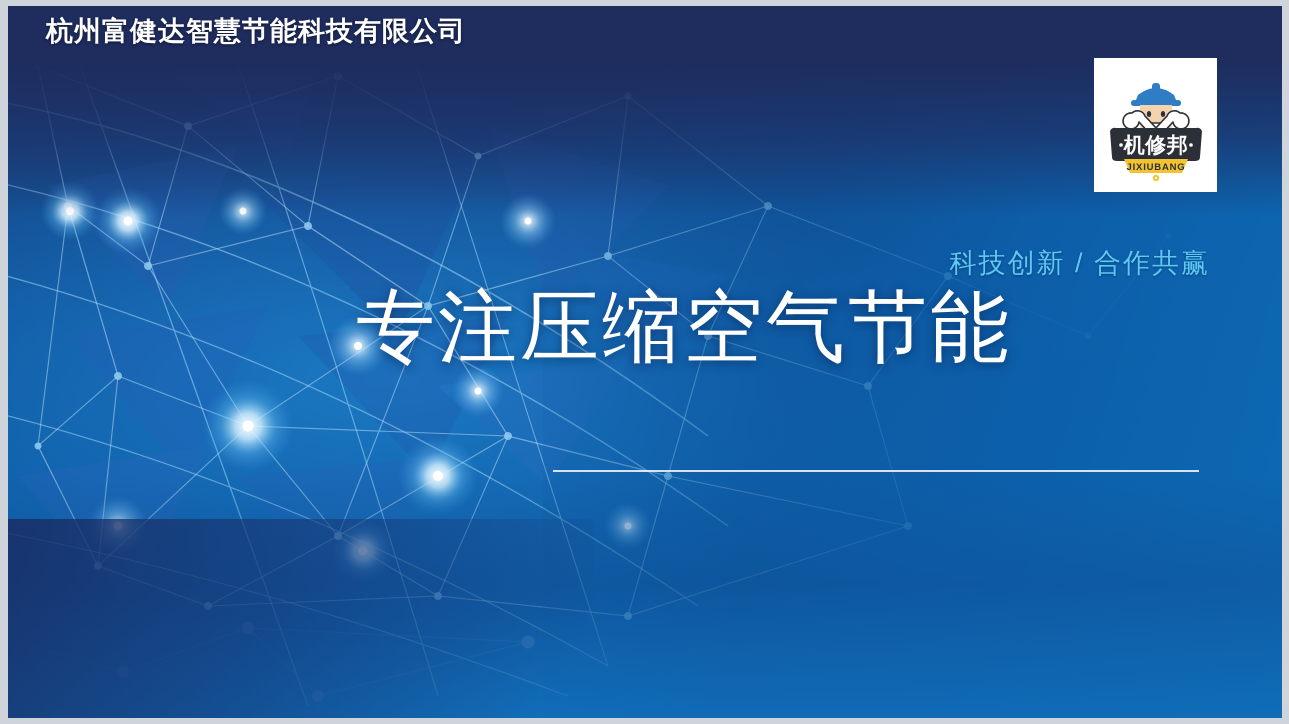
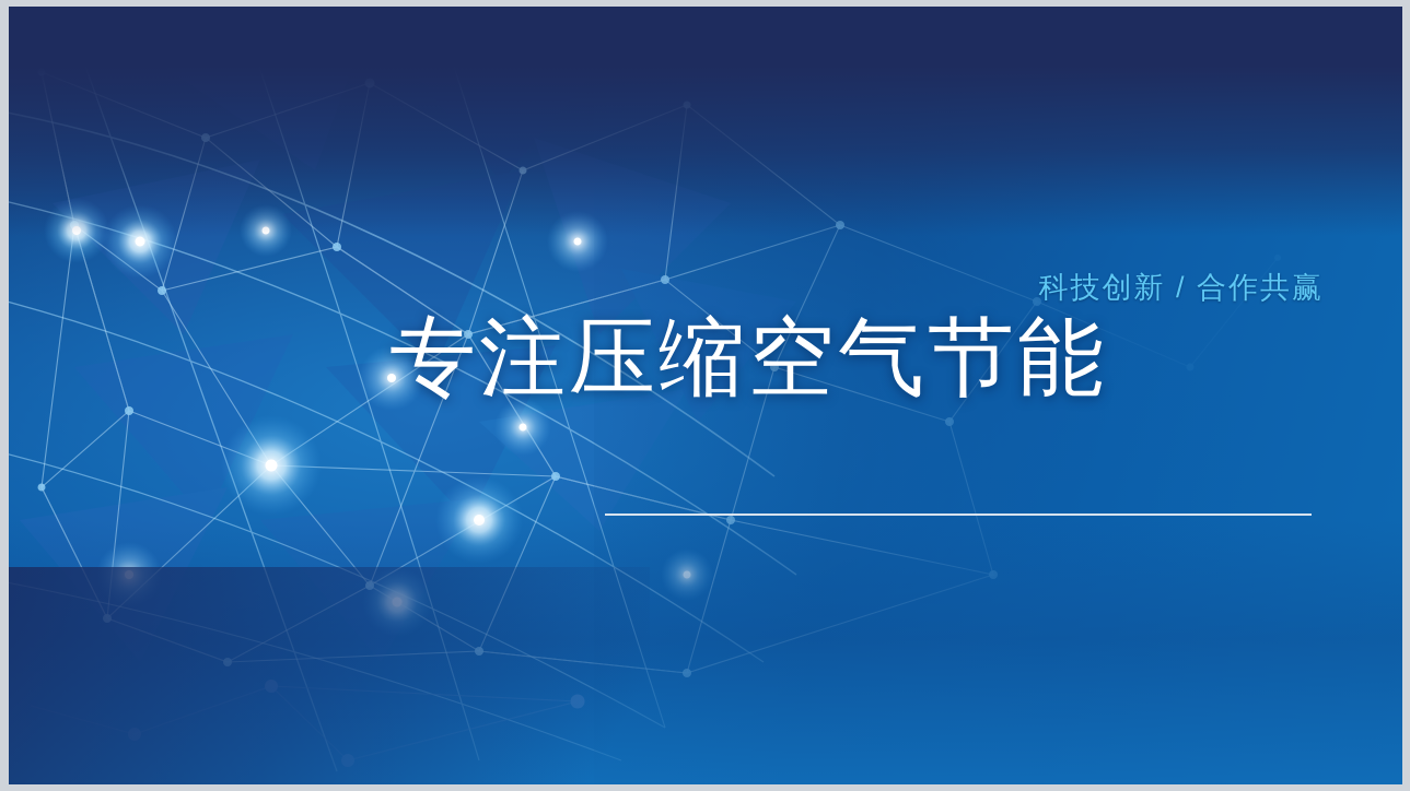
- 杭州富健达智慧节能科技有限公司
- 机修邦
- JIXIUBANG
  科技创新 / 合作共赢
  专注压缩空气节能
